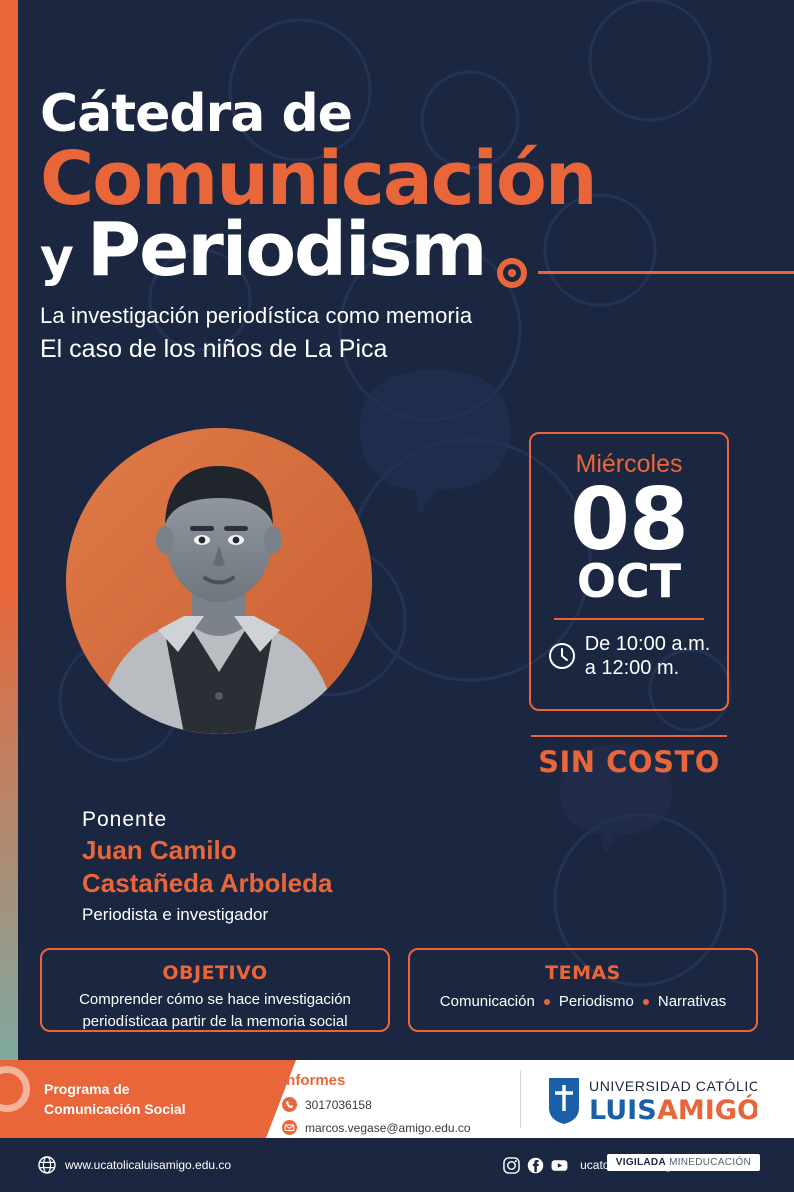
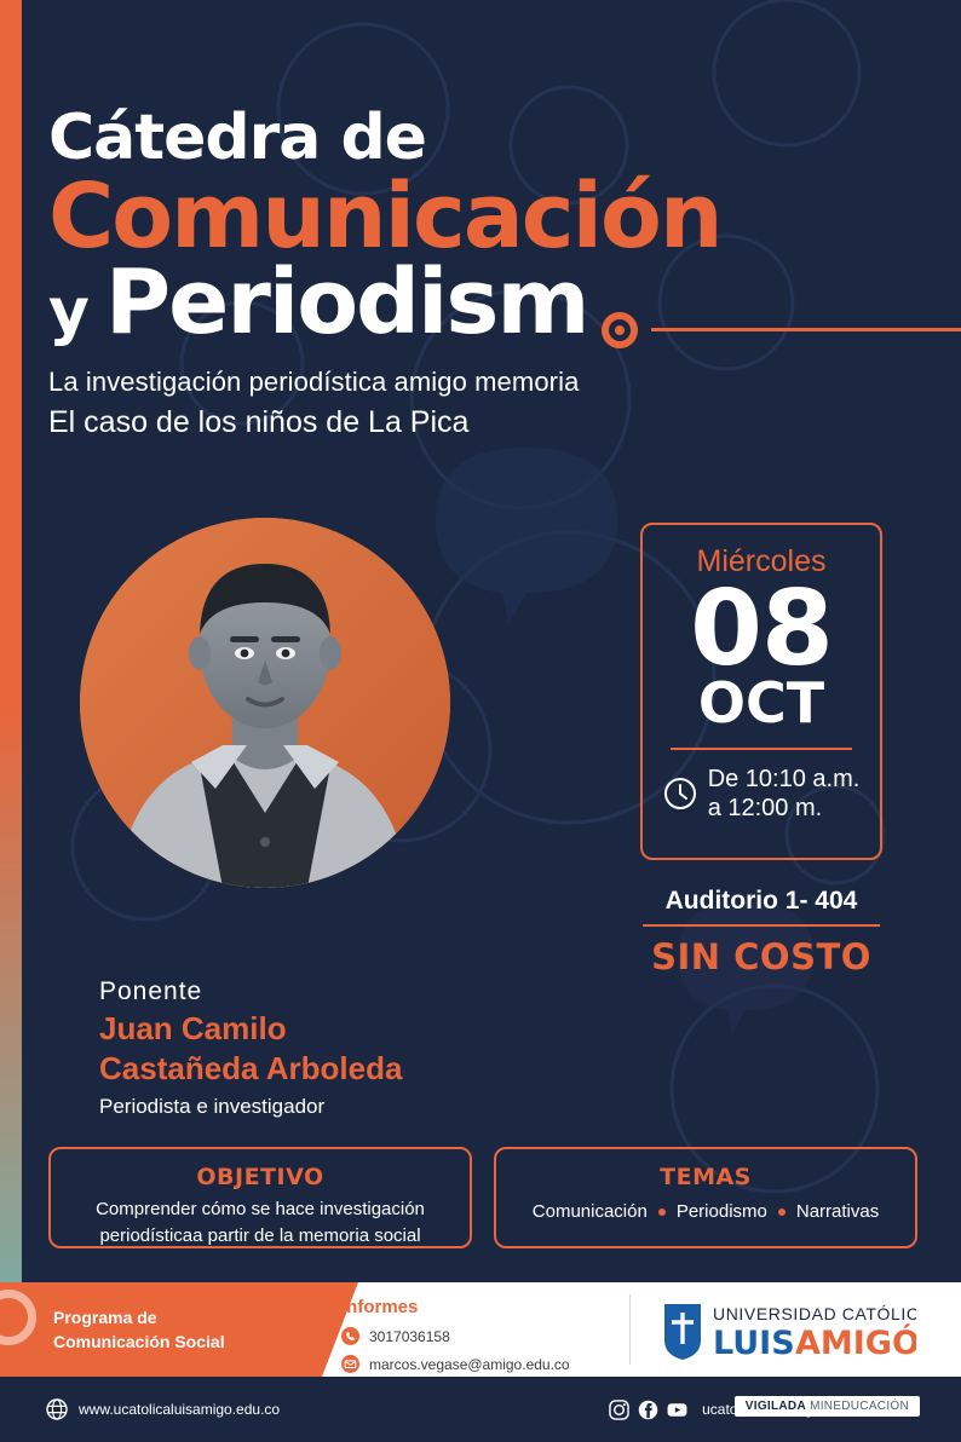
  Cátedra de
  Comunicación
  y
  Periodism
- La investigación periodística como memoria
+ La investigación periodística amigo memoria
  El caso de los niños de La Pica
  Ponente
  Juan Camilo
  Castañeda Arboleda
  Periodista e investigador
  Miércoles
  08
  OCT
- De 10:00 a.m.
+ De 10:10 a.m.
  a 12:00 m.
+ Auditorio 1- 404
  SIN COSTO
  OBJETIVO
  Comprender cómo se hace investigación
  periodísticaa partir de la memoria social
  TEMAS
  Comunicación
  Periodismo
  Narrativas
  Programa de
  Comunicación Social
  Informes
  3017036158
  marcos.vegase@amigo.edu.co
  UNIVERSIDAD CATÓLIC
  LUIS
  AMIGÓ
  www.ucatolicaluisamigo.edu.co
  VIGILADA MINEDUCACIÓN
